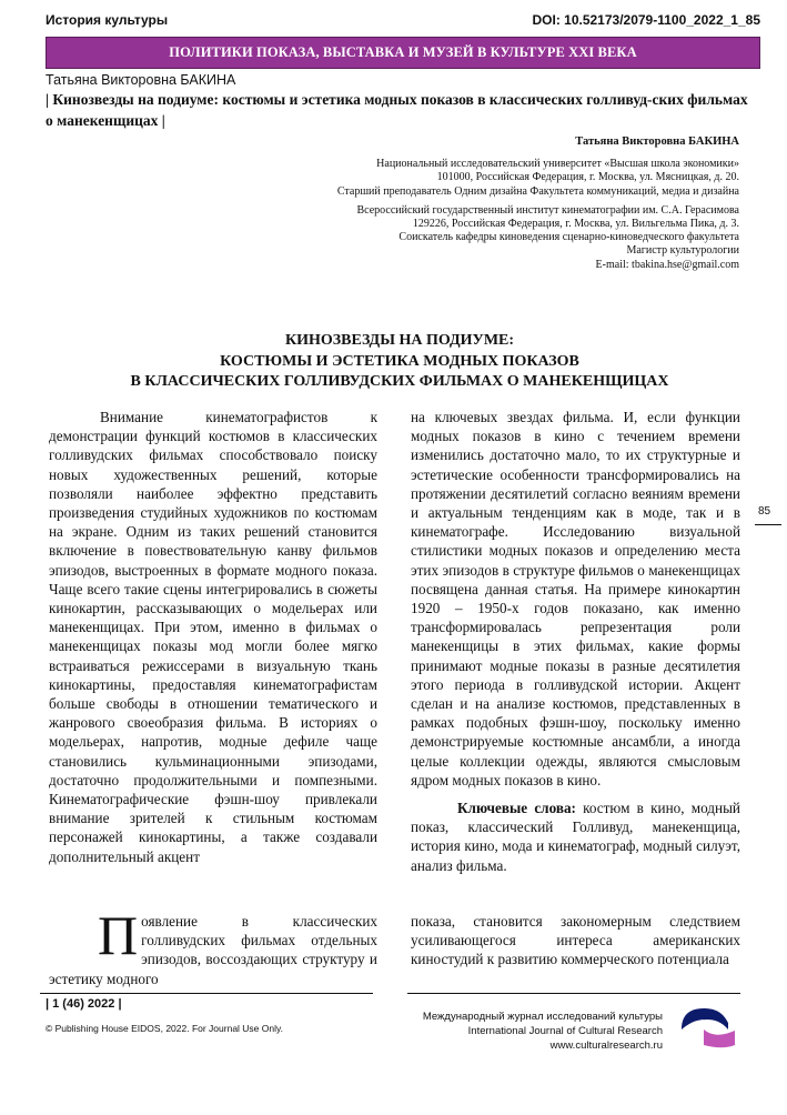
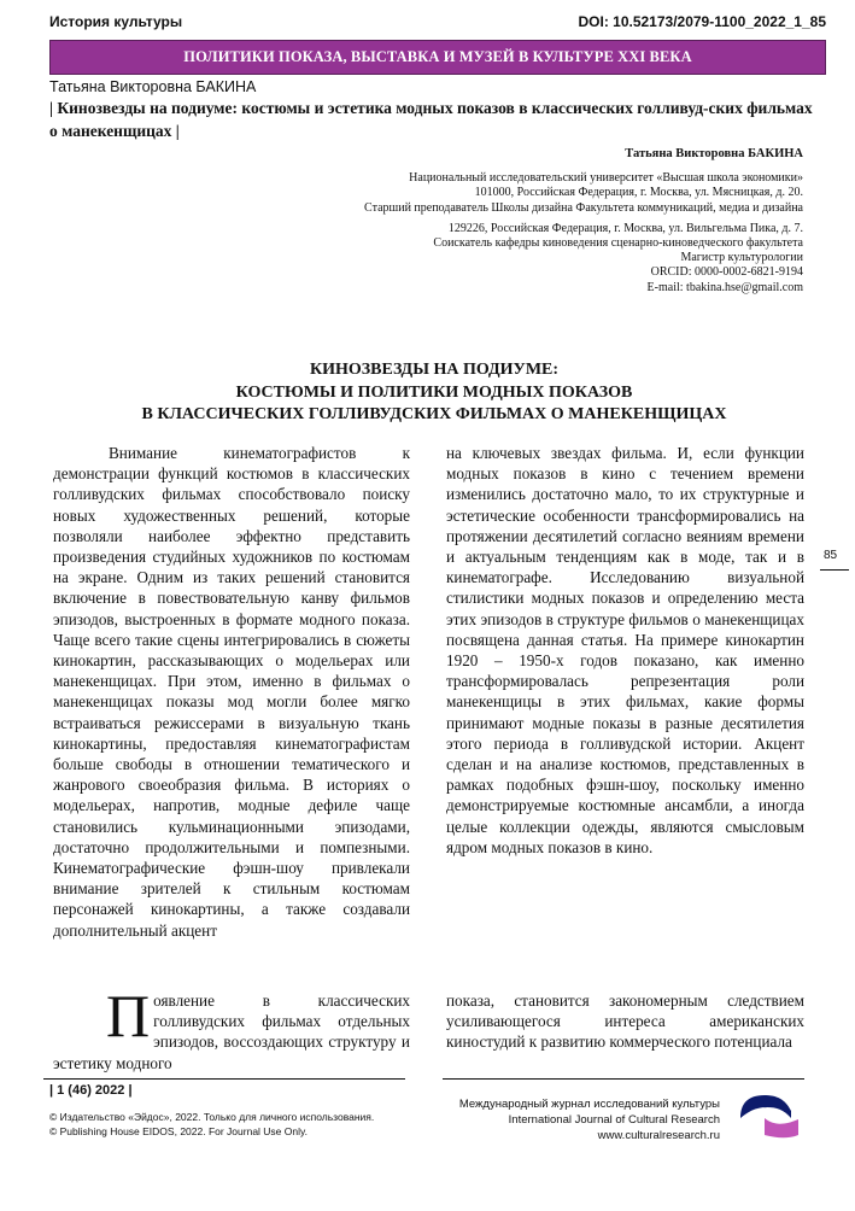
  История культуры
  DOI: 10.52173/2079-1100_2022_1_85
  ПОЛИТИКИ ПОКАЗА, ВЫСТАВКА И МУЗЕЙ В КУЛЬТУРЕ XXI ВЕКА
  Татьяна Викторовна БАКИНА
  | Кинозвезды на подиуме: костюмы и эстетика модных показов в классических голливуд-ских фильмах о манекенщицах |
  Татьяна Викторовна БАКИНА
  Национальный исследовательский университет «Высшая школа экономики»
  101000, Российская Федерация, г. Москва, ул. Мясницкая, д. 20.
- Старший преподаватель Одним дизайна Факультета коммуникаций, медиа и дизайна
+ Старший преподаватель Школы дизайна Факультета коммуникаций, медиа и дизайна
- Всероссийский государственный институт кинематографии им. С.А. Герасимова
- 129226, Российская Федерация, г. Москва, ул. Вильгельма Пика, д. 3.
+ 129226, Российская Федерация, г. Москва, ул. Вильгельма Пика, д. 7.
  Соискатель кафедры киноведения сценарно-киноведческого факультета
  Магистр культурологии
+ ORCID: 0000-0002-6821-9194
  E-mail: tbakina.hse@gmail.com
  КИНОЗВЕЗДЫ НА ПОДИУМЕ:
- КОСТЮМЫ И ЭСТЕТИКА МОДНЫХ ПОКАЗОВ
+ КОСТЮМЫ И ПОЛИТИКИ МОДНЫХ ПОКАЗОВ
  В КЛАССИЧЕСКИХ ГОЛЛИВУДСКИХ ФИЛЬМАХ О МАНЕКЕНЩИЦАХ
  Внимание кинематографистов к демонстрации функций костюмов в классических голливудских фильмах способствовало поиску новых художественных решений, которые позволяли наиболее эффектно представить произведения студийных художников по костюмам на экране. Одним из таких решений становится включение в повествовательную канву фильмов эпизодов, выстроенных в формате модного показа. Чаще всего такие сцены интегрировались в сюжеты кинокартин, рассказывающих о модельерах или манекенщицах. При этом, именно в фильмах о манекенщицах показы мод могли более мягко встраиваться режиссерами в визуальную ткань кинокартины, предоставляя кинематографистам больше свободы в отношении тематического и жанрового своеобразия фильма. В историях о модельерах, напротив, модные дефиле чаще становились кульминационными эпизодами, достаточно продолжительными и помпезными. Кинематографические фэшн-шоу привлекали внимание зрителей к стильным костюмам персонажей кинокартины, а также создавали дополнительный акцент
  на ключевых звездах фильма. И, если функции модных показов в кино с течением времени изменились достаточно мало, то их структурные и эстетические особенности трансформировались на протяжении десятилетий согласно веяниям времени и актуальным тенденциям как в моде, так и в кинематографе. Исследованию визуальной стилистики модных показов и определению места этих эпизодов в структуре фильмов о манекенщицах посвящена данная статья. На примере кинокартин 1920 – 1950-х годов показано, как именно трансформировалась репрезентация роли манекенщицы в этих фильмах, какие формы принимают модные показы в разные десятилетия этого периода в голливудской истории. Акцент сделан и на анализе костюмов, представленных в рамках подобных фэшн-шоу, поскольку именно демонстрируемые костюмные ансамбли, а иногда целые коллекции одежды, являются смысловым ядром модных показов в кино.
- Ключевые слова: костюм в кино, модный показ, классический Голливуд, манекенщица, история кино, мода и кинематограф, модный силуэт, анализ фильма.
  85
  П
  оявление в классических голливудских фильмах отдельных эпизодов, воссоздающих структуру и эстетику модного
  показа, становится закономерным следствием усиливающегося интереса американских киностудий к развитию коммерческого потенциала
  | 1 (46) 2022 |
+ © Издательство «Эйдос», 2022. Только для личного использования.
  © Publishing House EIDOS, 2022. For Journal Use Only.
  Международный журнал исследований культуры
  International Journal of Cultural Research
  www.culturalresearch.ru
